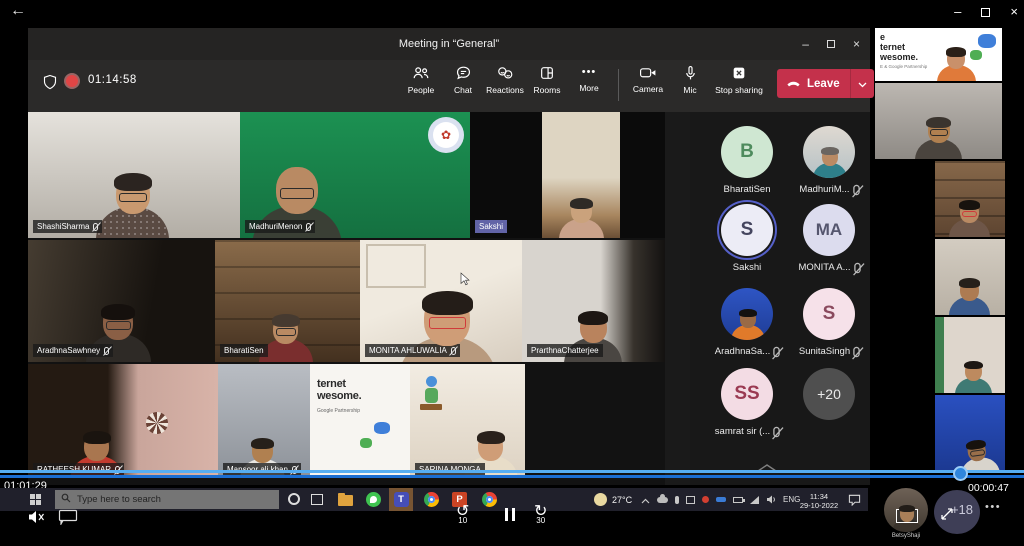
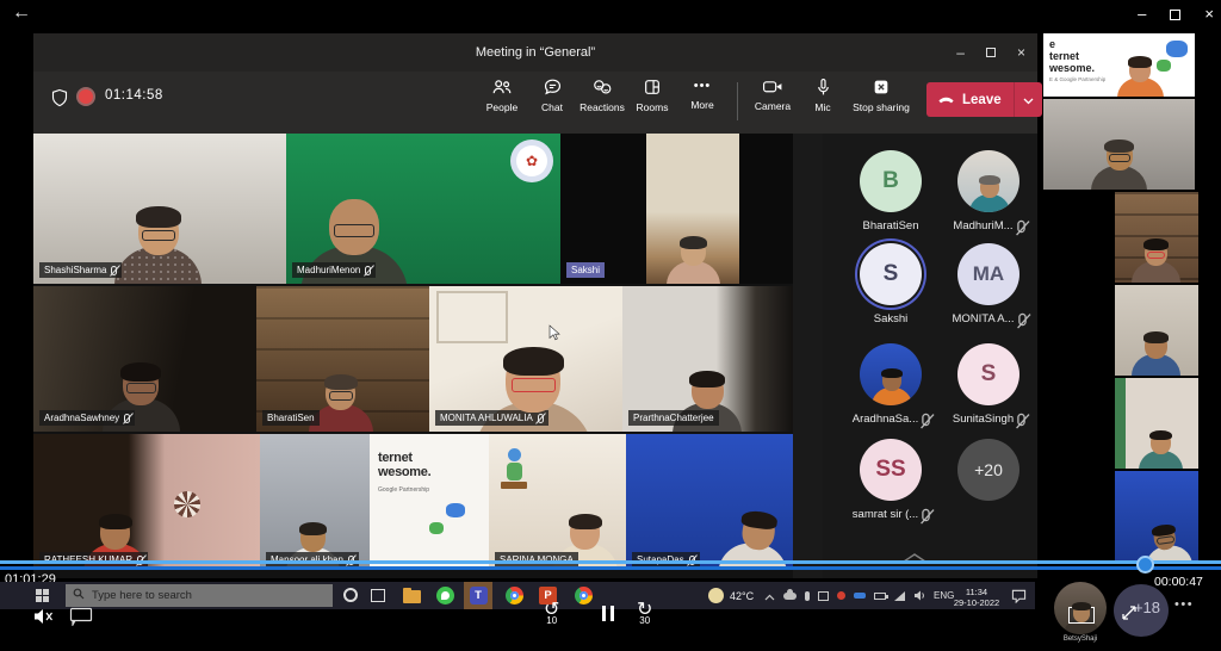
  ←
  –
  ×
  Meeting in “General”
  –
  ×
  01:14:58
  People
  Chat
  Reactions
  Rooms
  •••
  More
  Camera
  Mic
  Stop sharing
  Leave
  ShashiSharma
  ✿
  MadhuriMenon
  Sakshi
  AradhnaSawhney
  BharatiSen
  MONITA AHLUWALIA
  PrarthnaChatterjee
  RATHEESH KUMAR
  Mansoor ali khan
  ternet
  wesome.
  SARINA MONGA
+ SutapaDas
  B
  BharatiSen
  MadhuriM...
  S
  Sakshi
  MA
  MONITA A...
  AradhnaSa...
  S
  SunitaSingh
  SS
  samrat sir (...
  +20
  e
  ternet
  wesome.
  01:01:29
  00:00:47
  Type here to search
  T
  P
- 27°C
+ 42°C
  ENG
  11:34
  29-10-2022
  ↺
  10
  ↻
  30
  +18
  •••
